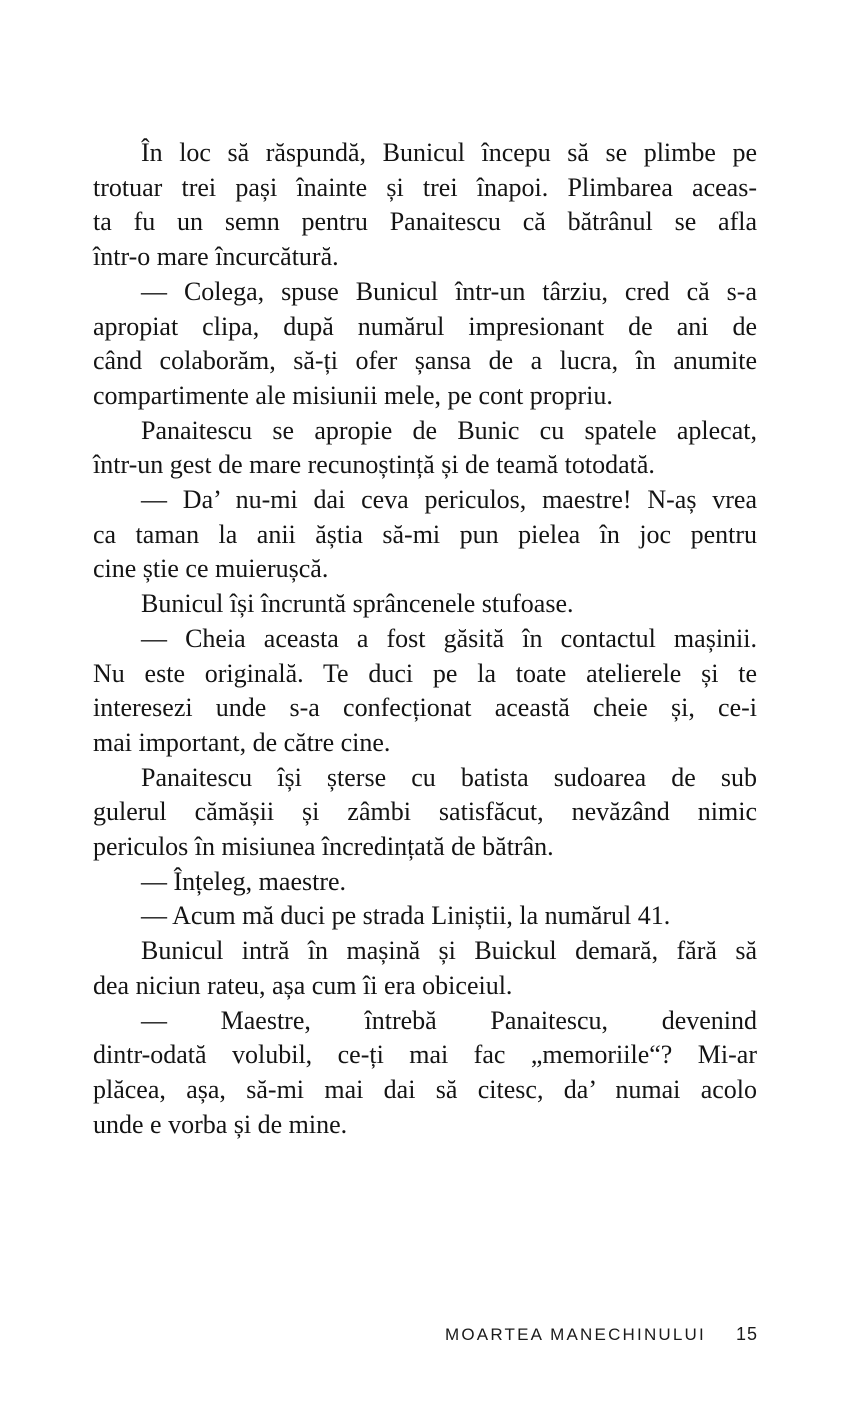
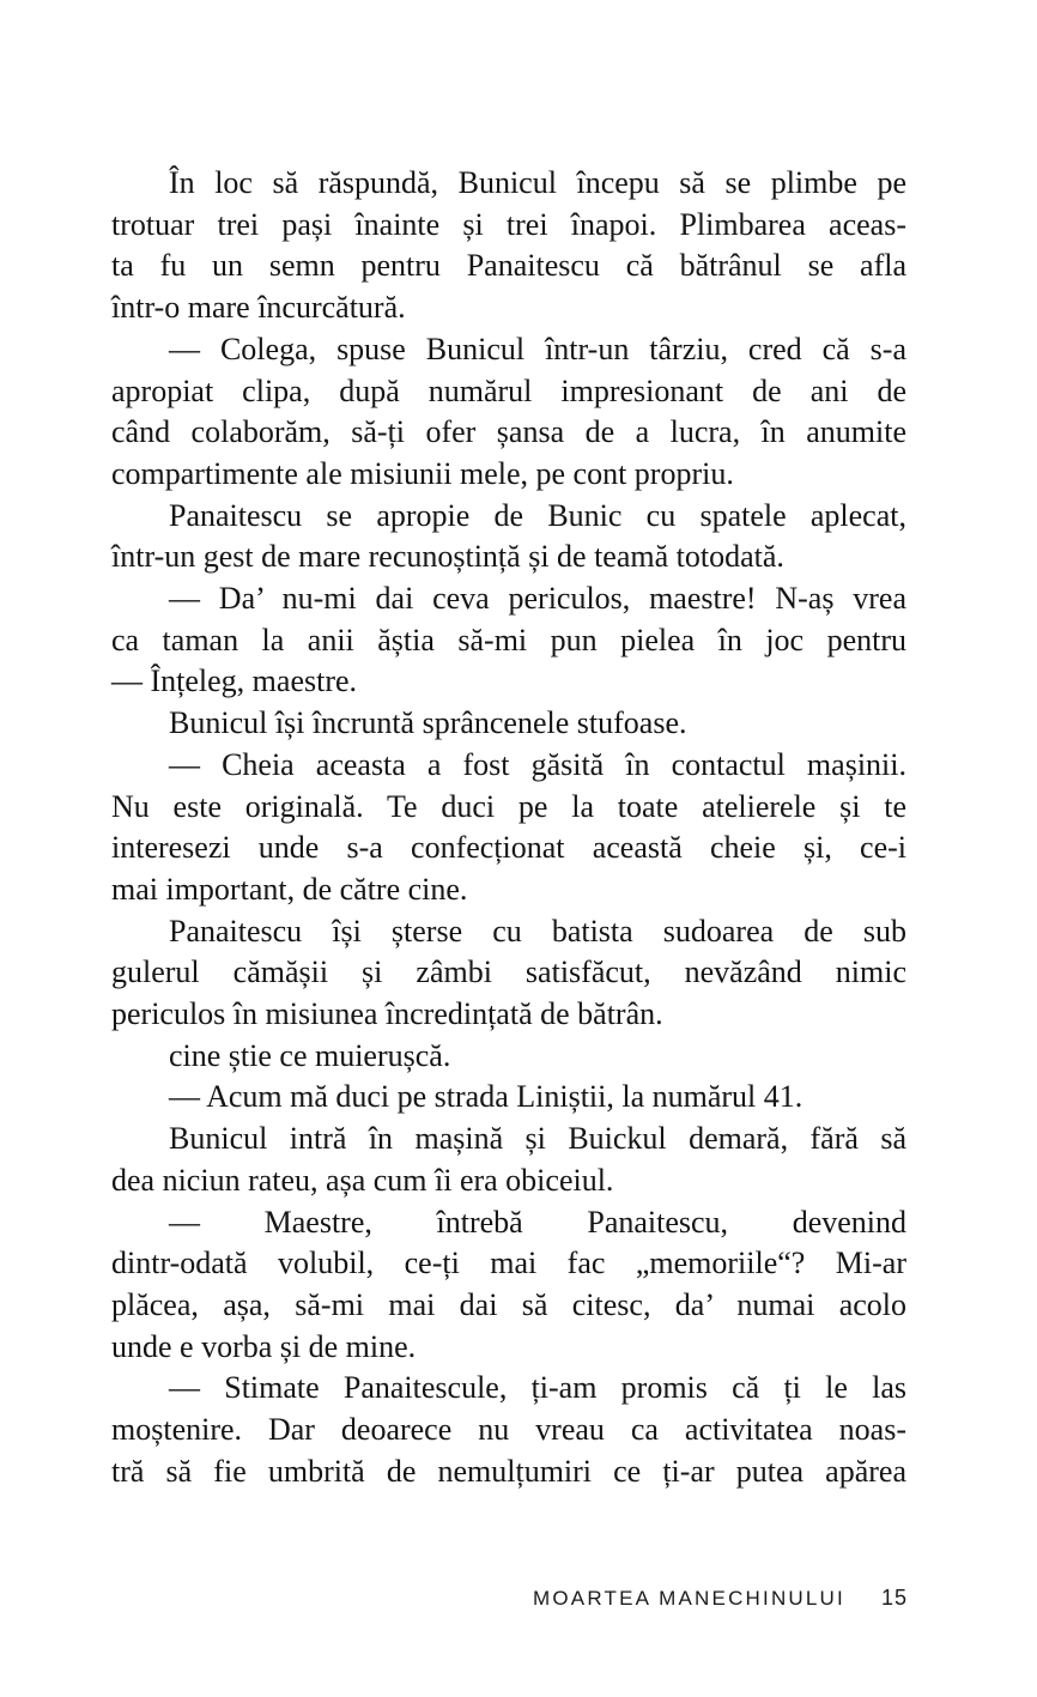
  În loc să răspundă, Bunicul începu să se plimbe pe
  trotuar trei pași înainte și trei înapoi. Plimbarea aceas-
  ta fu un semn pentru Panaitescu că bătrânul se afla
  într-o mare încurcătură.
  — Colega, spuse Bunicul într-un târziu, cred că s-a
  apropiat clipa, după numărul impresionant de ani de
  când colaborăm, să-ți ofer șansa de a lucra, în anumite
  compartimente ale misiunii mele, pe cont propriu.
  Panaitescu se apropie de Bunic cu spatele aplecat,
  într-un gest de mare recunoștință și de teamă totodată.
  — Da’ nu-mi dai ceva periculos, maestre! N-aș vrea
  ca taman la anii ăștia să-mi pun pielea în joc pentru
- cine știe ce muierușcă.
+ — Înțeleg, maestre.
  Bunicul își încruntă sprâncenele stufoase.
  — Cheia aceasta a fost găsită în contactul mașinii.
  Nu este originală. Te duci pe la toate atelierele și te
  interesezi unde s-a confecționat această cheie și, ce-i
  mai important, de către cine.
  Panaitescu își șterse cu batista sudoarea de sub
  gulerul cămășii și zâmbi satisfăcut, nevăzând nimic
  periculos în misiunea încredințată de bătrân.
- — Înțeleg, maestre.
+ cine știe ce muierușcă.
  — Acum mă duci pe strada Liniștii, la numărul 41.
  Bunicul intră în mașină și Buickul demară, fără să
  dea niciun rateu, așa cum îi era obiceiul.
  — Maestre, întrebă Panaitescu, devenind
  dintr-odată volubil, ce-ți mai fac „memoriile“? Mi-ar
  plăcea, așa, să-mi mai dai să citesc, da’ numai acolo
  unde e vorba și de mine.
+ — Stimate Panaitescule, ți-am promis că ți le las
+ moștenire. Dar deoarece nu vreau ca activitatea noas-
+ tră să fie umbrită de nemulțumiri ce ți-ar putea apărea
  MOARTEA MANECHINULUI
  15
